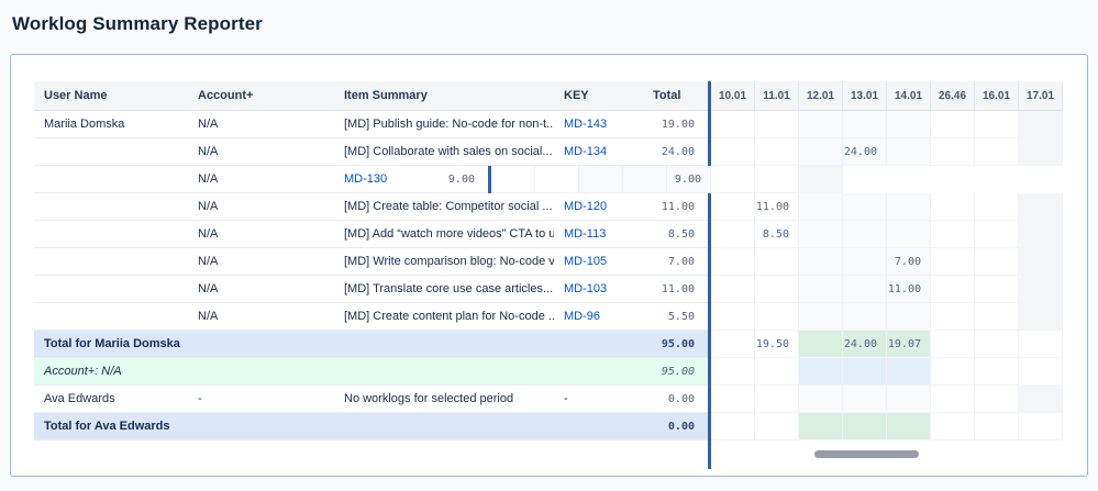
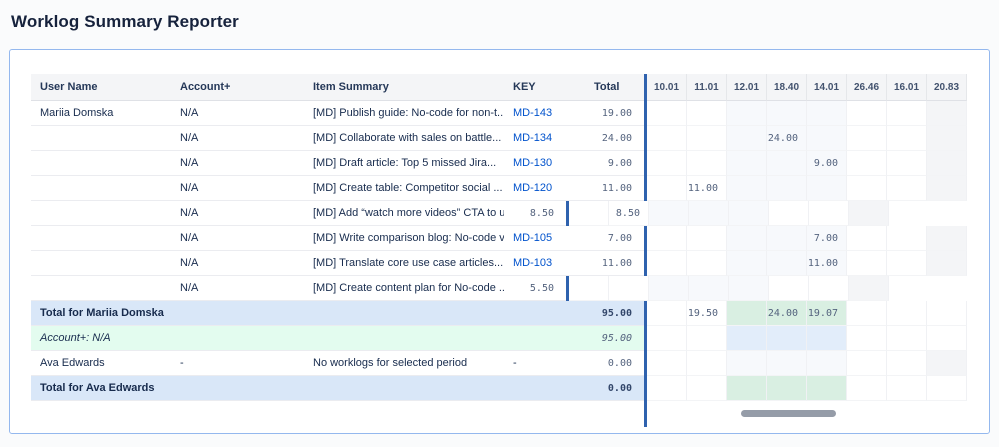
  Worklog Summary Reporter
  User Name
  Account+
  Item Summary
  KEY
  Total
  10.01
  11.01
  12.01
- 13.01
+ 18.40
  14.01
  26.46
  16.01
- 17.01
+ 20.83
  Mariia Domska
  N/A
  [MD] Publish guide: No-code for non-t..
  MD-143
  19.00
  N/A
- [MD] Collaborate with sales on social...
+ [MD] Collaborate with sales on battle...
  MD-134
  24.00
  24.00
  N/A
+ [MD] Draft article: Top 5 missed Jira...
  MD-130
  9.00
  9.00
  N/A
  [MD] Create table: Competitor social ...
  MD-120
  11.00
  11.00
  N/A
  [MD] Add “watch more videos” CTA to u
- MD-113
  8.50
  8.50
  N/A
  [MD] Write comparison blog: No-code v
  MD-105
  7.00
  7.00
  N/A
  [MD] Translate core use case articles...
  MD-103
  11.00
  11.00
  N/A
  [MD] Create content plan for No-code .
- MD-96
  5.50
  Total for Mariia Domska
  95.00
  19.50
  24.00
  19.07
  Account+: N/A
  95.00
  Ava Edwards
  -
  No worklogs for selected period
  -
  0.00
  Total for Ava Edwards
  0.00
